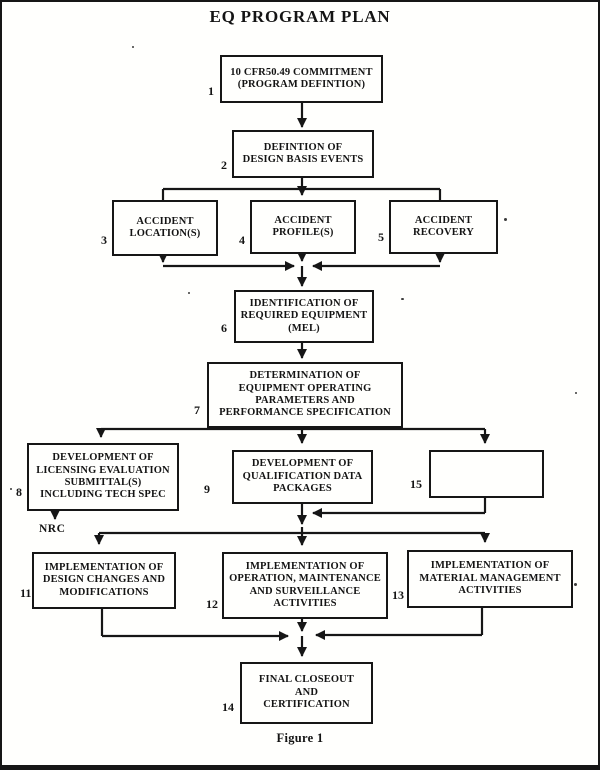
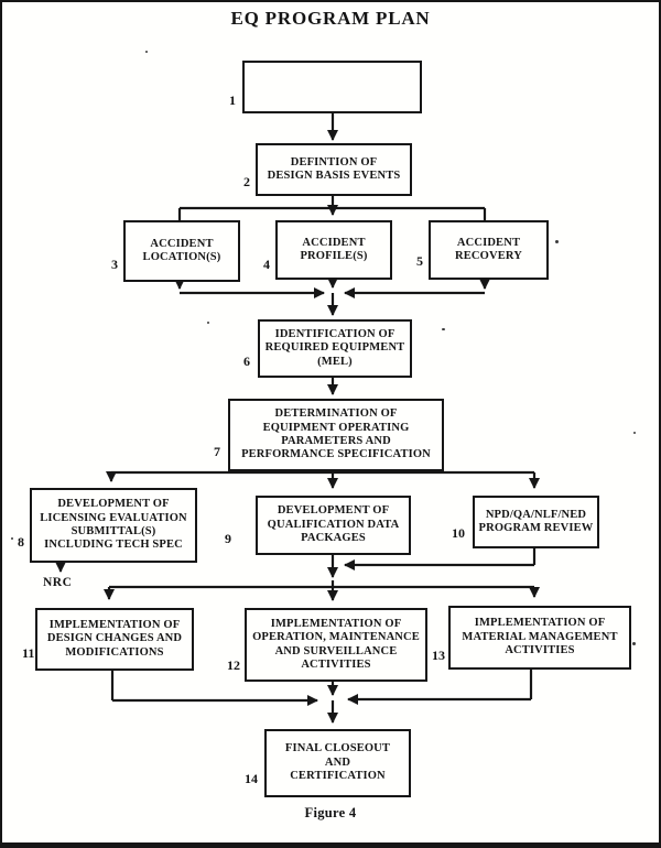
  EQ PROGRAM PLAN
  1
- 10 CFR50.49 COMMITMENT
- (PROGRAM DEFINTION)
  2
  DEFINTION OF
  DESIGN BASIS EVENTS
  3
  ACCIDENT
  LOCATION(S)
  4
  ACCIDENT
  PROFILE(S)
  5
  ACCIDENT
  RECOVERY
  6
  IDENTIFICATION OF
  REQUIRED EQUIPMENT
  (MEL)
  7
  DETERMINATION OF
  EQUIPMENT OPERATING
  PARAMETERS AND
  PERFORMANCE SPECIFICATION
  8
  DEVELOPMENT OF
  LICENSING EVALUATION
  SUBMITTAL(S)
  INCLUDING TECH SPEC
  9
  DEVELOPMENT OF
  QUALIFICATION DATA
  PACKAGES
- 15
+ 10
+ NPD/QA/NLF/NED
+ PROGRAM REVIEW
  11
  IMPLEMENTATION OF
  DESIGN CHANGES AND
  MODIFICATIONS
  12
  IMPLEMENTATION OF
  OPERATION, MAINTENANCE
  AND SURVEILLANCE
  ACTIVITIES
  13
  IMPLEMENTATION OF
  MATERIAL MANAGEMENT
  ACTIVITIES
  14
  FINAL CLOSEOUT
  AND
  CERTIFICATION
  NRC
- Figure 1
+ Figure 4
